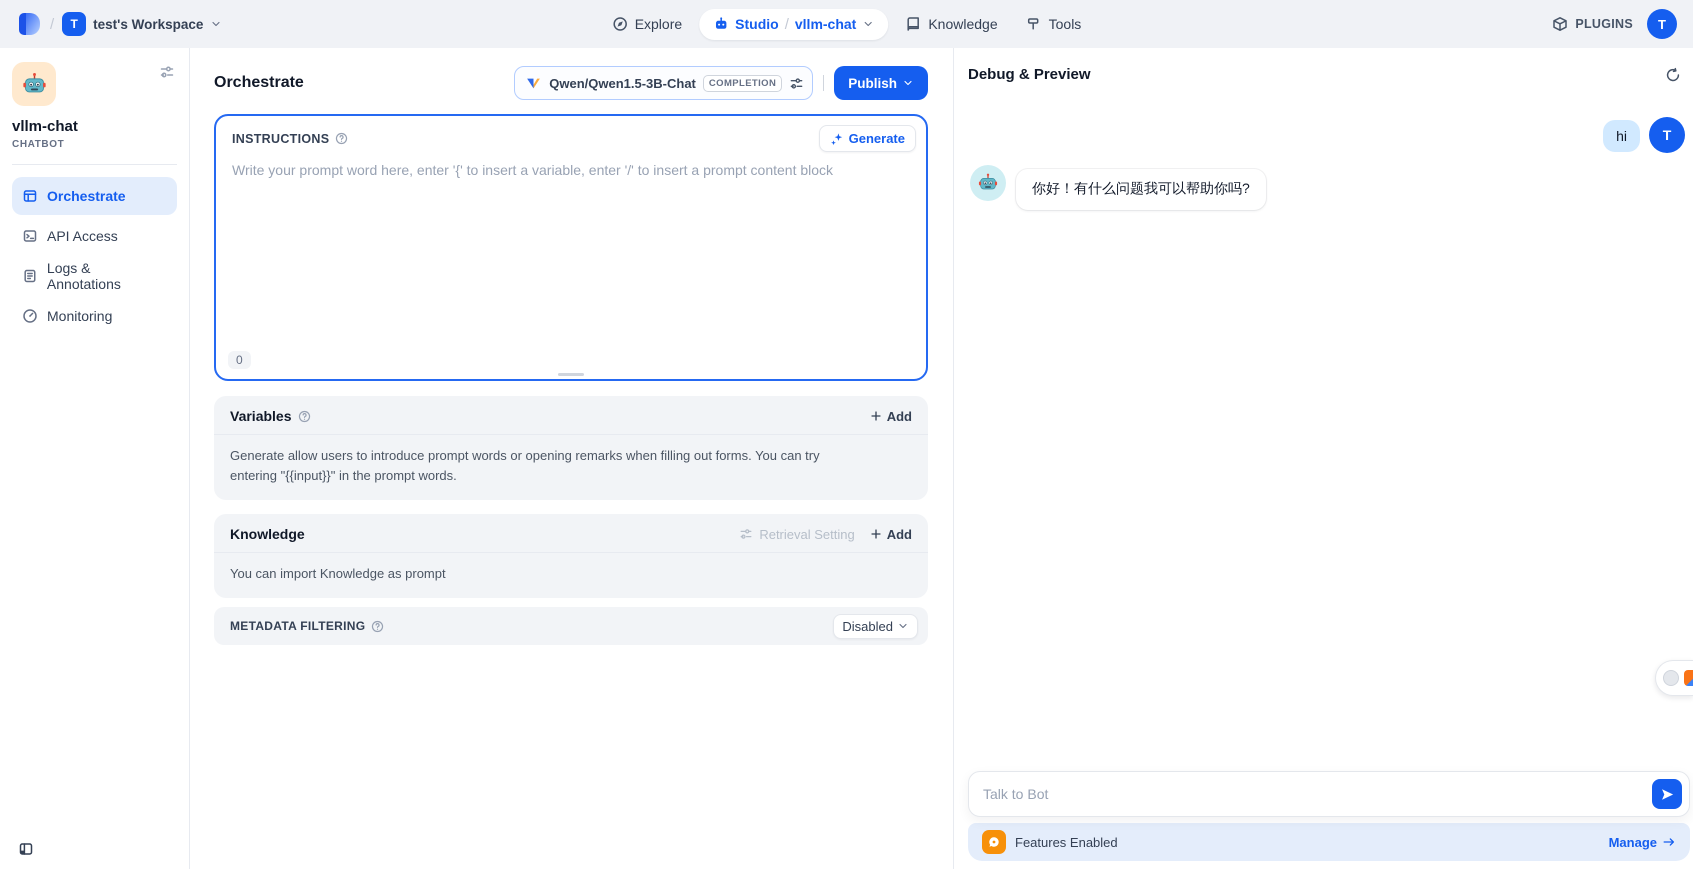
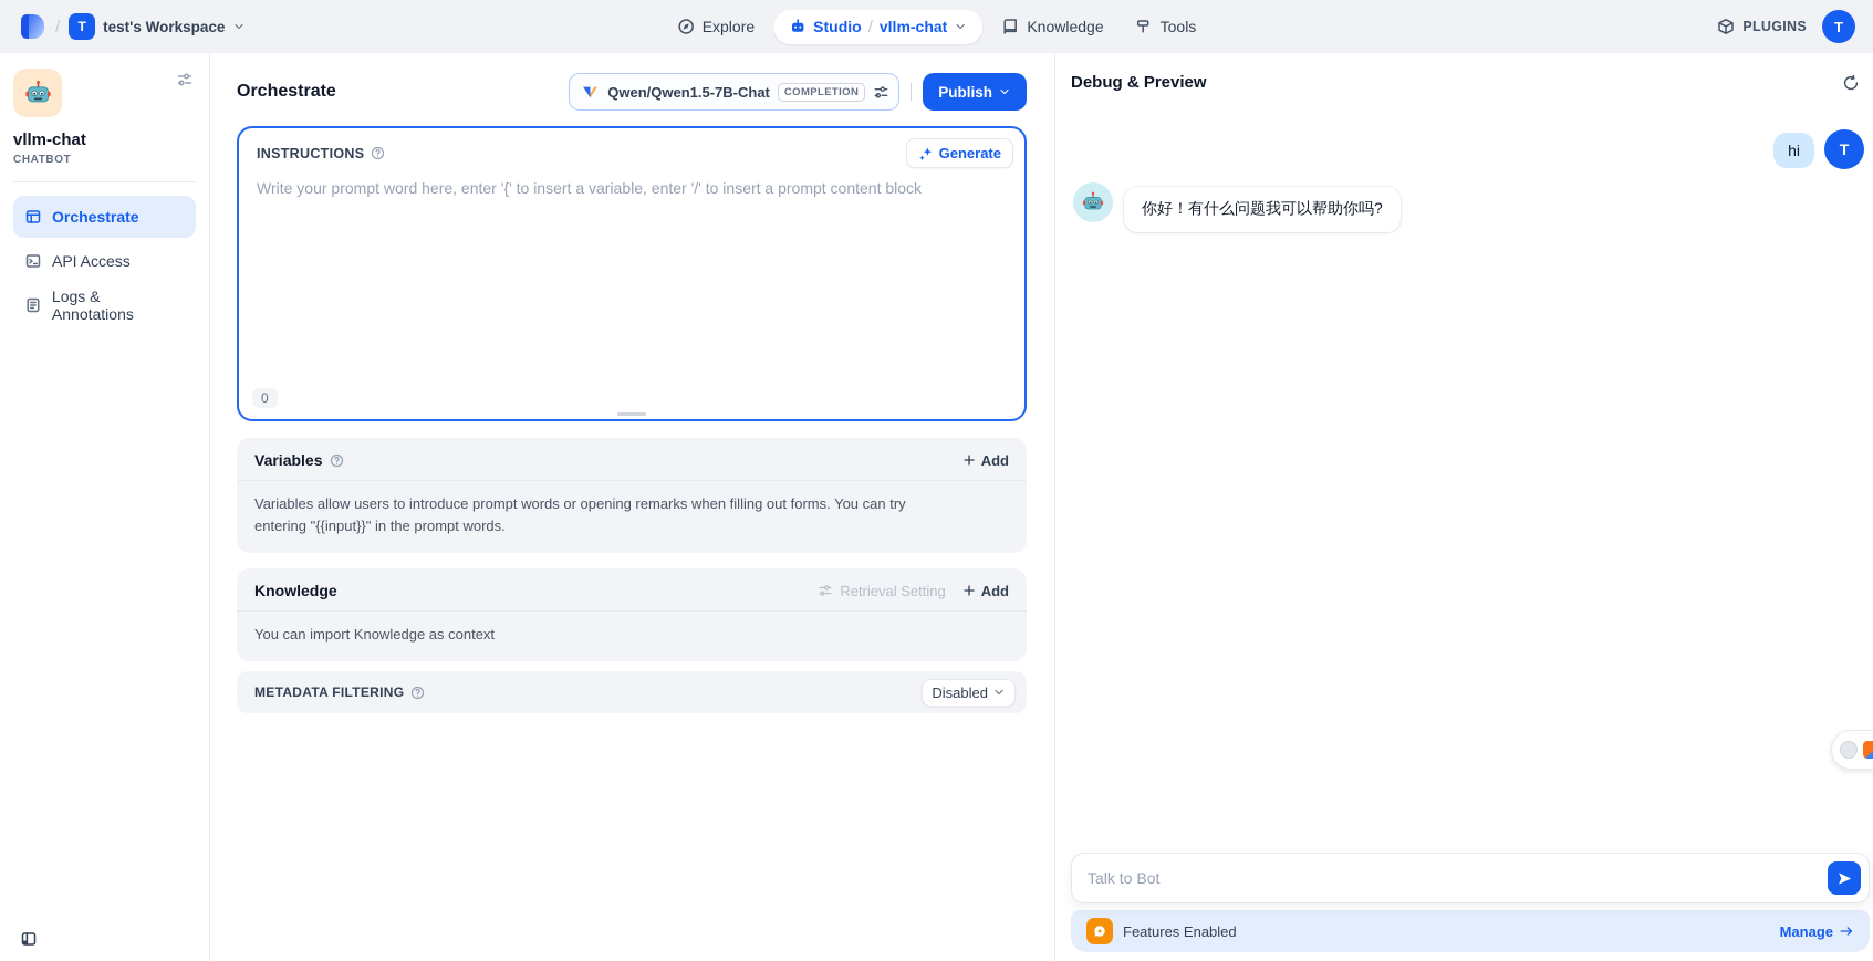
  /
  T
  test's Workspace
  Explore
  Studio
  /
  vllm-chat
  Knowledge
  Tools
  PLUGINS
  T
  vllm-chat
  CHATBOT
  Orchestrate
  API Access
  Logs & Annotations
- Monitoring
  Orchestrate
- Qwen/Qwen1.5-3B-Chat
+ Qwen/Qwen1.5-7B-Chat
  COMPLETION
  Publish
  INSTRUCTIONS
  Generate
  Write your prompt word here, enter '{' to insert a variable, enter '/' to insert a prompt content block
  0
  Variables
  Add
- Generate allow users to introduce prompt words or opening remarks when filling out forms. You can try entering "{{input}}" in the prompt words.
+ Variables allow users to introduce prompt words or opening remarks when filling out forms. You can try entering "{{input}}" in the prompt words.
  Knowledge
  Retrieval Setting
  Add
- You can import Knowledge as prompt
+ You can import Knowledge as context
  METADATA FILTERING
  Disabled
  Debug & Preview
  hi
  T
  你好！有什么问题我可以帮助你吗?
  Talk to Bot
  Features Enabled
  Manage
